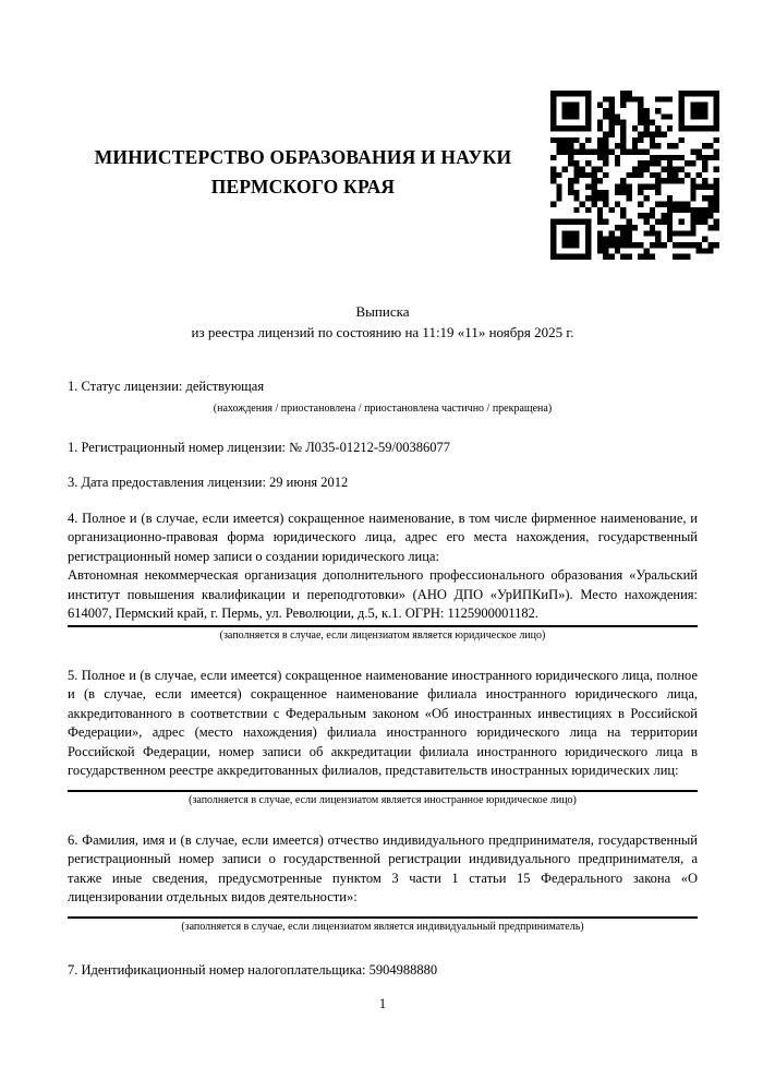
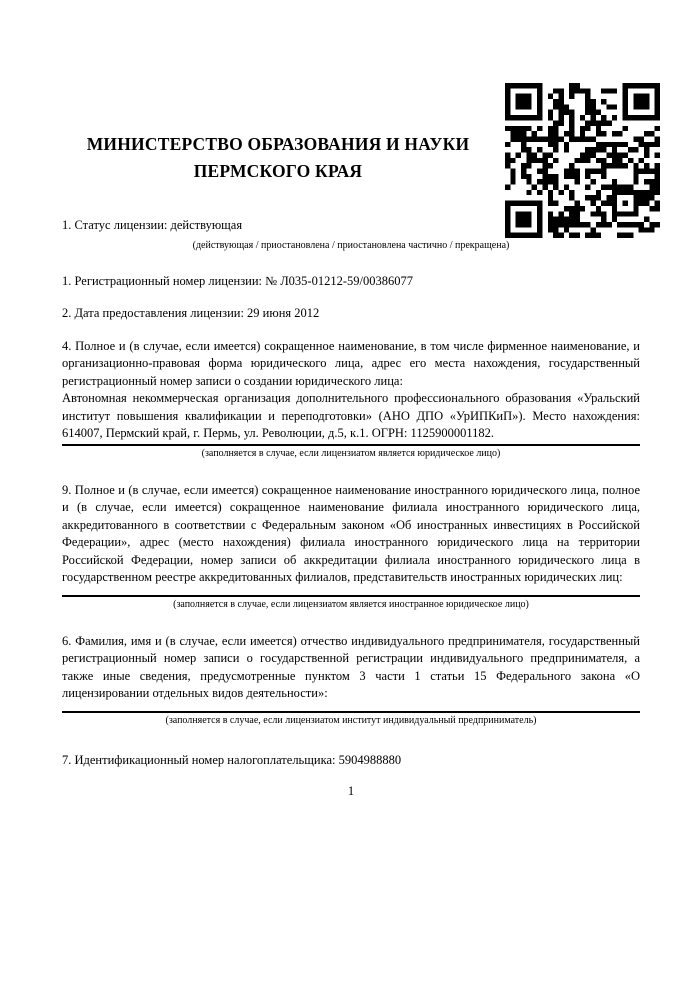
  МИНИСТЕРСТВО ОБРАЗОВАНИЯ И НАУКИ
  ПЕРМСКОГО КРАЯ
- Выписка
- из реестра лицензий по состоянию на 11:19 «11» ноября 2025 г.
  1. Статус лицензии: действующая
- (нахождения / приостановлена / приостановлена частично / прекращена)
+ (действующая / приостановлена / приостановлена частично / прекращена)
  1. Регистрационный номер лицензии: № Л035-01212-59/00386077
- 3. Дата предоставления лицензии: 29 июня 2012
+ 2. Дата предоставления лицензии: 29 июня 2012
  4. Полное и (в случае, если имеется) сокращенное наименование, в том числе фирменное наименование, и организационно-правовая форма юридического лица, адрес его места нахождения, государственный регистрационный номер записи о создании юридического лица:
  Автономная некоммерческая организация дополнительного профессионального образования «Уральский институт повышения квалификации и переподготовки» (АНО ДПО «УрИПКиП»). Место нахождения: 614007, Пермский край, г. Пермь, ул. Революции, д.5, к.1. ОГРН: 1125900001182.
  (заполняется в случае, если лицензиатом является юридическое лицо)
- 5. Полное и (в случае, если имеется) сокращенное наименование иностранного юридического лица, полное и (в случае, если имеется) сокращенное наименование филиала иностранного юридического лица, аккредитованного в соответствии с Федеральным законом «Об иностранных инвестициях в Российской Федерации», адрес (место нахождения) филиала иностранного юридического лица на территории Российской Федерации, номер записи об аккредитации филиала иностранного юридического лица в государственном реестре аккредитованных филиалов, представительств иностранных юридических лиц:
+ 9. Полное и (в случае, если имеется) сокращенное наименование иностранного юридического лица, полное и (в случае, если имеется) сокращенное наименование филиала иностранного юридического лица, аккредитованного в соответствии с Федеральным законом «Об иностранных инвестициях в Российской Федерации», адрес (место нахождения) филиала иностранного юридического лица на территории Российской Федерации, номер записи об аккредитации филиала иностранного юридического лица в государственном реестре аккредитованных филиалов, представительств иностранных юридических лиц:
  (заполняется в случае, если лицензиатом является иностранное юридическое лицо)
  6. Фамилия, имя и (в случае, если имеется) отчество индивидуального предпринимателя, государственный регистрационный номер записи о государственной регистрации индивидуального предпринимателя, а также иные сведения, предусмотренные пунктом 3 части 1 статьи 15 Федерального закона «О лицензировании отдельных видов деятельности»:
- (заполняется в случае, если лицензиатом является индивидуальный предприниматель)
+ (заполняется в случае, если лицензиатом институт индивидуальный предприниматель)
  7. Идентификационный номер налогоплательщика: 5904988880
  1
